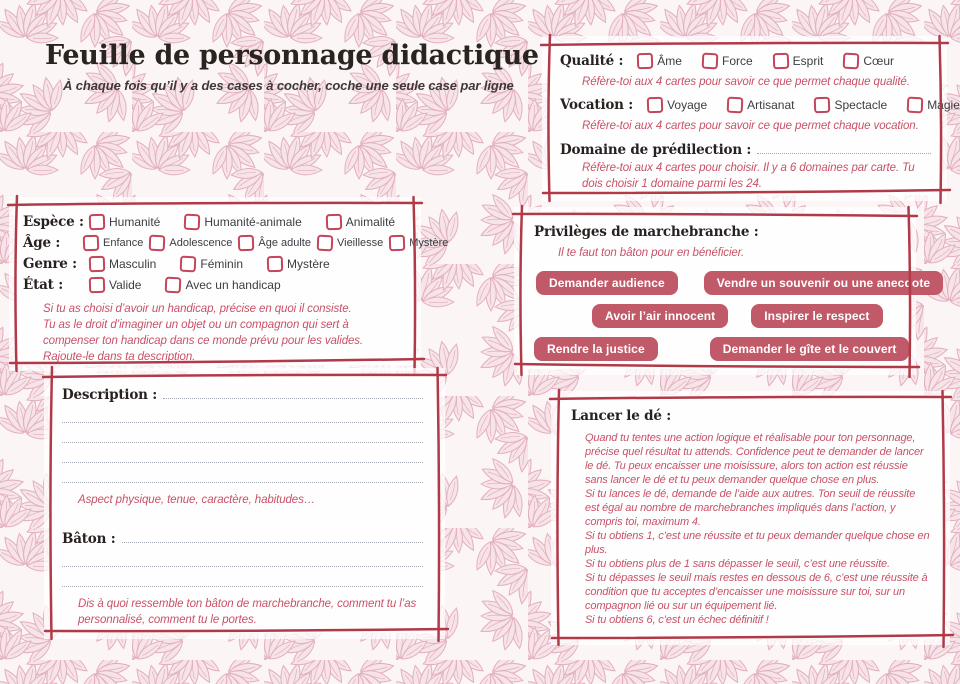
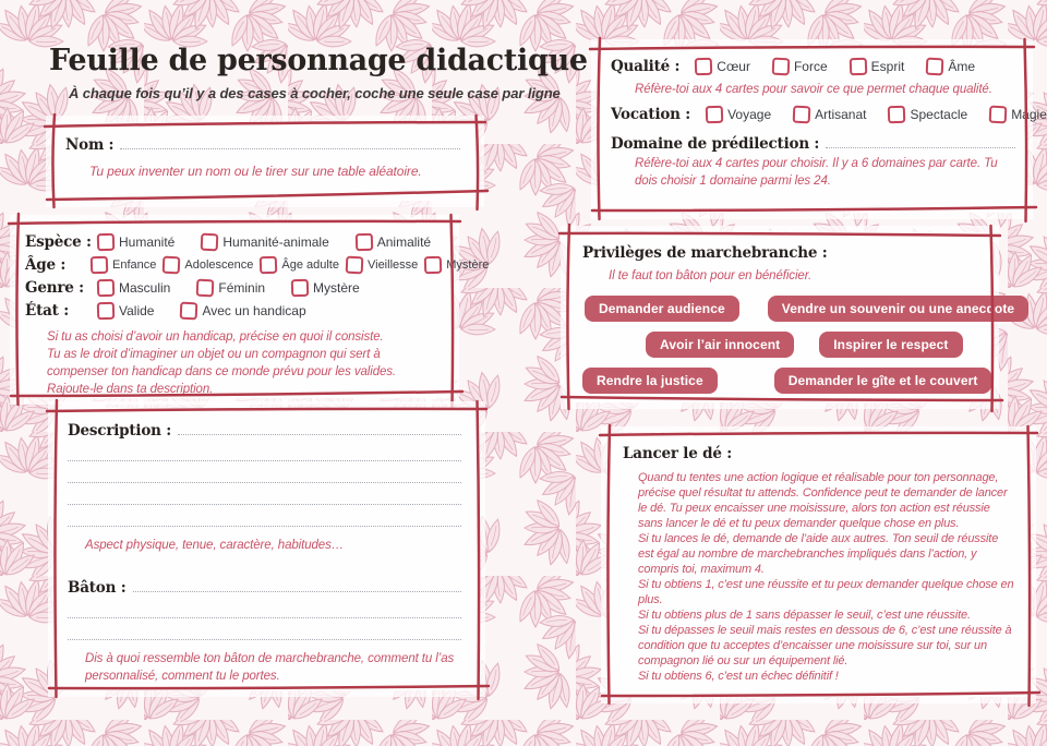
  Feuille de personnage didactique
  À chaque fois qu’il y a des cases à cocher, coche une seule case par ligne
+ Nom :
+ Tu peux inventer un nom ou le tirer sur une table aléatoire.
  Espèc
  Humanité
  Humanité-animale
  Animalité
  Âge :
  Enfance
  Adolescence
  Âge adulte
  Vieillesse
  ystère
  Genre
  Masculin
  Féminin
  Mystère
  État :
  Valide
  Avec un handicap
  Si tu as choisi d’avoir un handicap, précise en quoi il consiste.
  Tu as le droit d’imaginer un objet ou un compagnon qui sert à compenser ton handicap dans ce monde prévu pour les valides. Rajoute-le dans ta description.
  Description :
  Aspect physique, tenue, caractère, habitudes…
  Bâton :
  Dis à quoi ressemble ton bâton de marchebranche, comment tu l’as personnalisé, comment tu le portes.
  Qualité :
- Âme
+ Cœur
  Force
  Esprit
- Cœur
+ Âme
  Réfère-toi aux 4 cartes pour savoir ce que permet chaque qualité.
  Vocation :
  Voyage
  Artisanat
  Spectacle
  Mgie
- Réfère-toi aux 4 cartes pour savoir ce que permet chaque vocation.
  Domaine de prédilection :
  Réfère-toi aux 4 cartes pour choisir. Il y a 6 domaines par carte. Tu dois choisir 1 domaine parmi les 24.
  Privilèges de marchebranche :
  Il te faut ton bâton pour en bénéficier.
  Demander audience
  Vendre un souvenir ou une anecdote
  Avoir l’air innocent
  Inspirer le respect
  Rendre la justice
  Demander le gîte et le couvert
  Lancer le dé :
  Quand tu tentes une action logique et réalisable pour ton personnage, précise quel résultat tu attends. Confidence peut te demander de lancer le dé. Tu peux encaisser une moisissure, alors ton action est réussie sans lancer le dé et tu peux demander quelque chose en plus.
  Si tu lances le dé, demande de l’aide aux autres. Ton seuil de réussite est égal au nombre de marchebranches impliqués dans l’action, y compris toi, maximum 4.
  Si tu obtiens 1, c’est une réussite et tu peux demander quelque chose en plus.
  Si tu obtiens plus de 1 sans dépasser le seuil, c’est une réussite.
  Si tu dépasses le seuil mais restes en dessous de 6, c’est une réussite à condition que tu acceptes d’encaisser une moisissure sur toi, sur un compagnon lié ou sur un équipement lié.
  Si tu obtiens 6, c’est un échec définitif !
